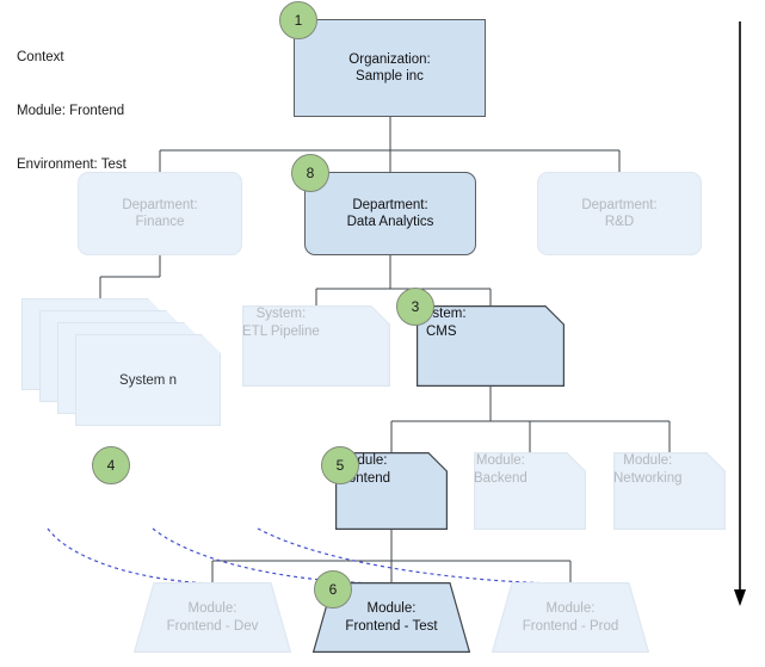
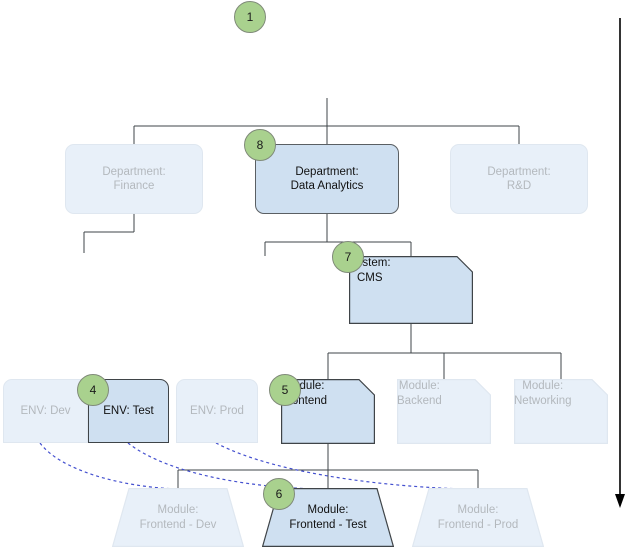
- Context
- Module: Frontend
- Environment: Test
- Organization:
- Sample inc
  1
  Department:
  Finance
  Department:
  Data Analytics
  8
  Department:
  R&D
- System n
- System:
- ETL Pipeline
  stem:
  CMS
- 3
+ 7
+ ENV: Dev
+ ENV: Test
  4
+ ENV: Prod
  dule:
  5
  Module:
  Backend
  Module:
  Networking
  Module:
  Frontend - Dev
  Module:
  Frontend - Test
  6
  Module:
  Frontend - Prod
